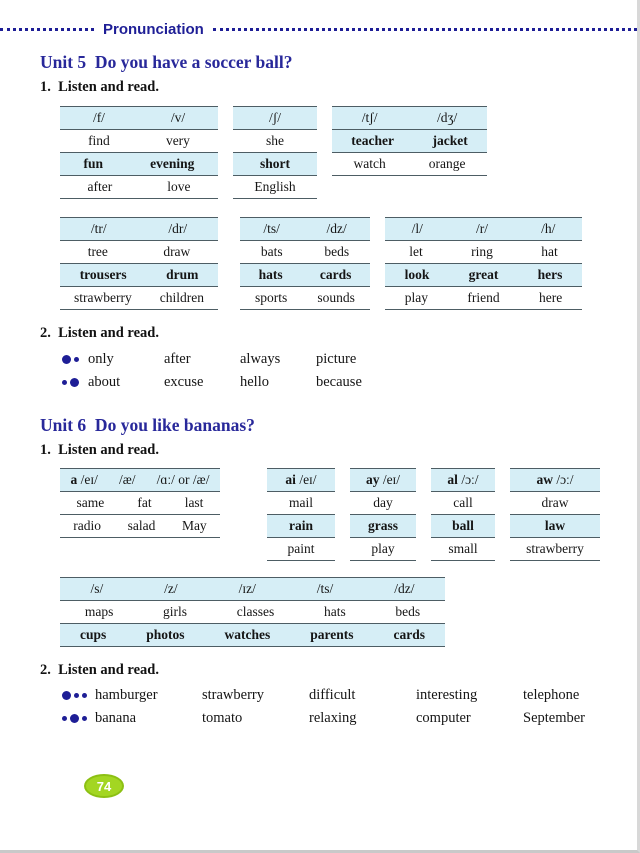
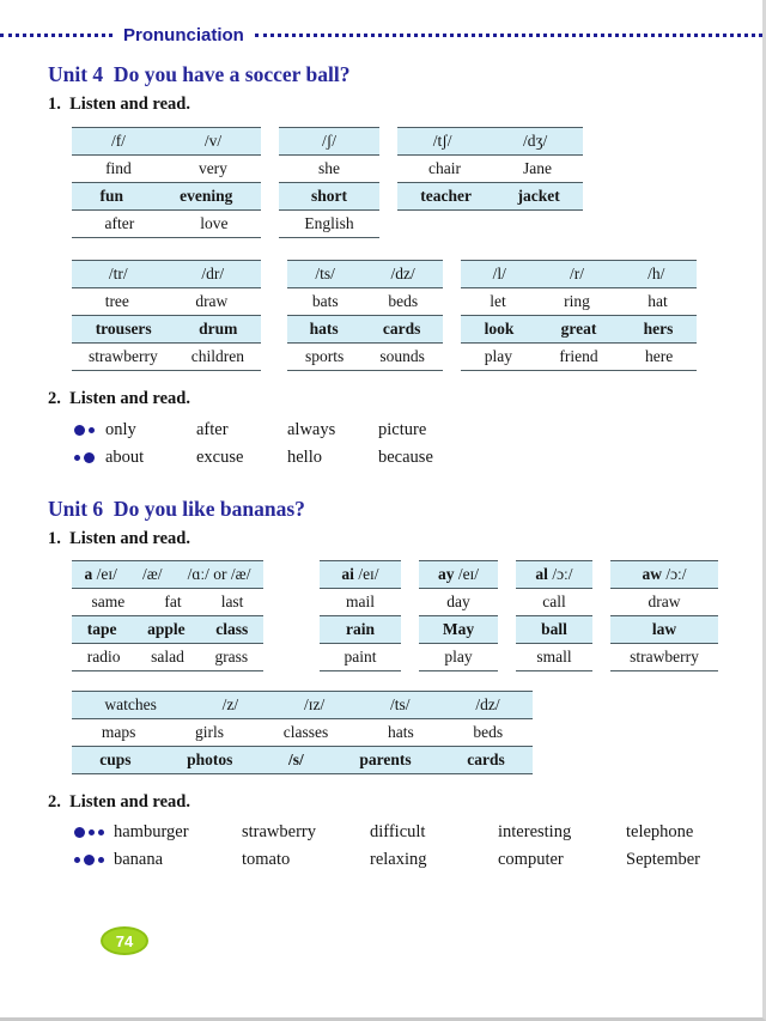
  Pronunciation
- Unit 5 Do you have a soccer ball?
+ Unit 4 Do you have a soccer ball?
  1. Listen and read.
  /f/
  /v/
  find
  very
  fun
  evening
  after
  love
  /ʃ/
  she
  short
  English
  /tʃ/
  /dʒ/
+ chair
+ Jane
  teacher
  jacket
- watch
- orange
  /tr/
  /dr/
  tree
  draw
  trousers
  drum
  strawberry
  children
  /ts/
  /dz/
  bats
  beds
  hats
  cards
  sports
  sounds
  /l/
  /r/
  /h/
  let
  ring
  hat
  look
  great
  hers
  play
  friend
  here
  2. Listen and read.
  only
  after
  always
  picture
  about
  excuse
  hello
  because
  Unit 6 Do you like bananas?
  1. Listen and read.
  a /eɪ/
  /æ/
  /ɑː/ or /æ/
  same
  fat
  last
+ tape
+ apple
+ class
  radio
  salad
- May
+ grass
  ai /eɪ/
  mail
  rain
  paint
  ay /eɪ/
  day
- grass
+ May
  play
  al /ɔː/
  call
  ball
  small
  aw /ɔː/
  draw
  law
  strawberry
- /s/
+ watches
  /z/
  /ɪz/
  /ts/
  /dz/
  maps
  girls
  classes
  hats
  beds
  cups
  photos
- watches
+ /s/
  parents
  cards
  2. Listen and read.
  hamburger
  strawberry
  difficult
  interesting
  telephone
  banana
  tomato
  relaxing
  computer
  September
  74
